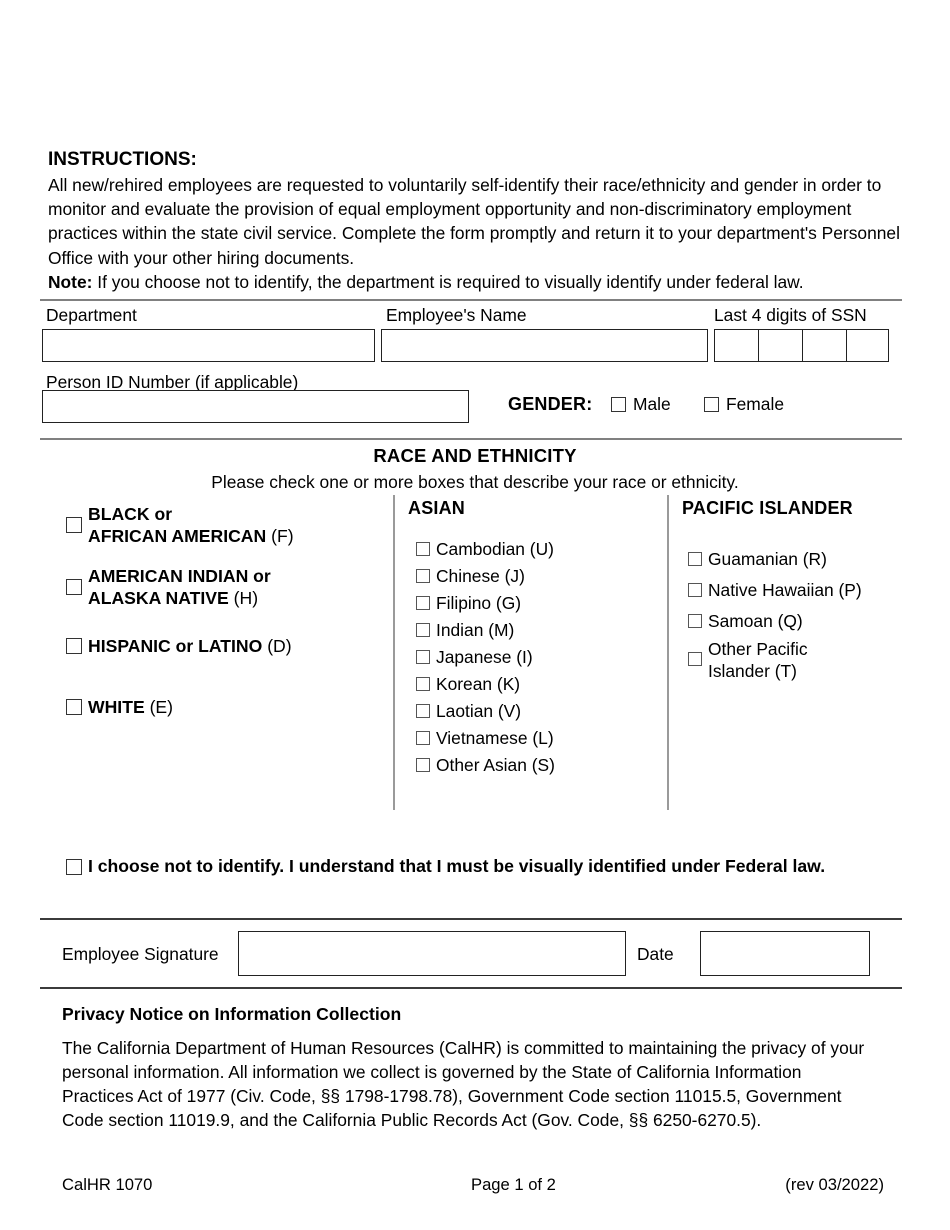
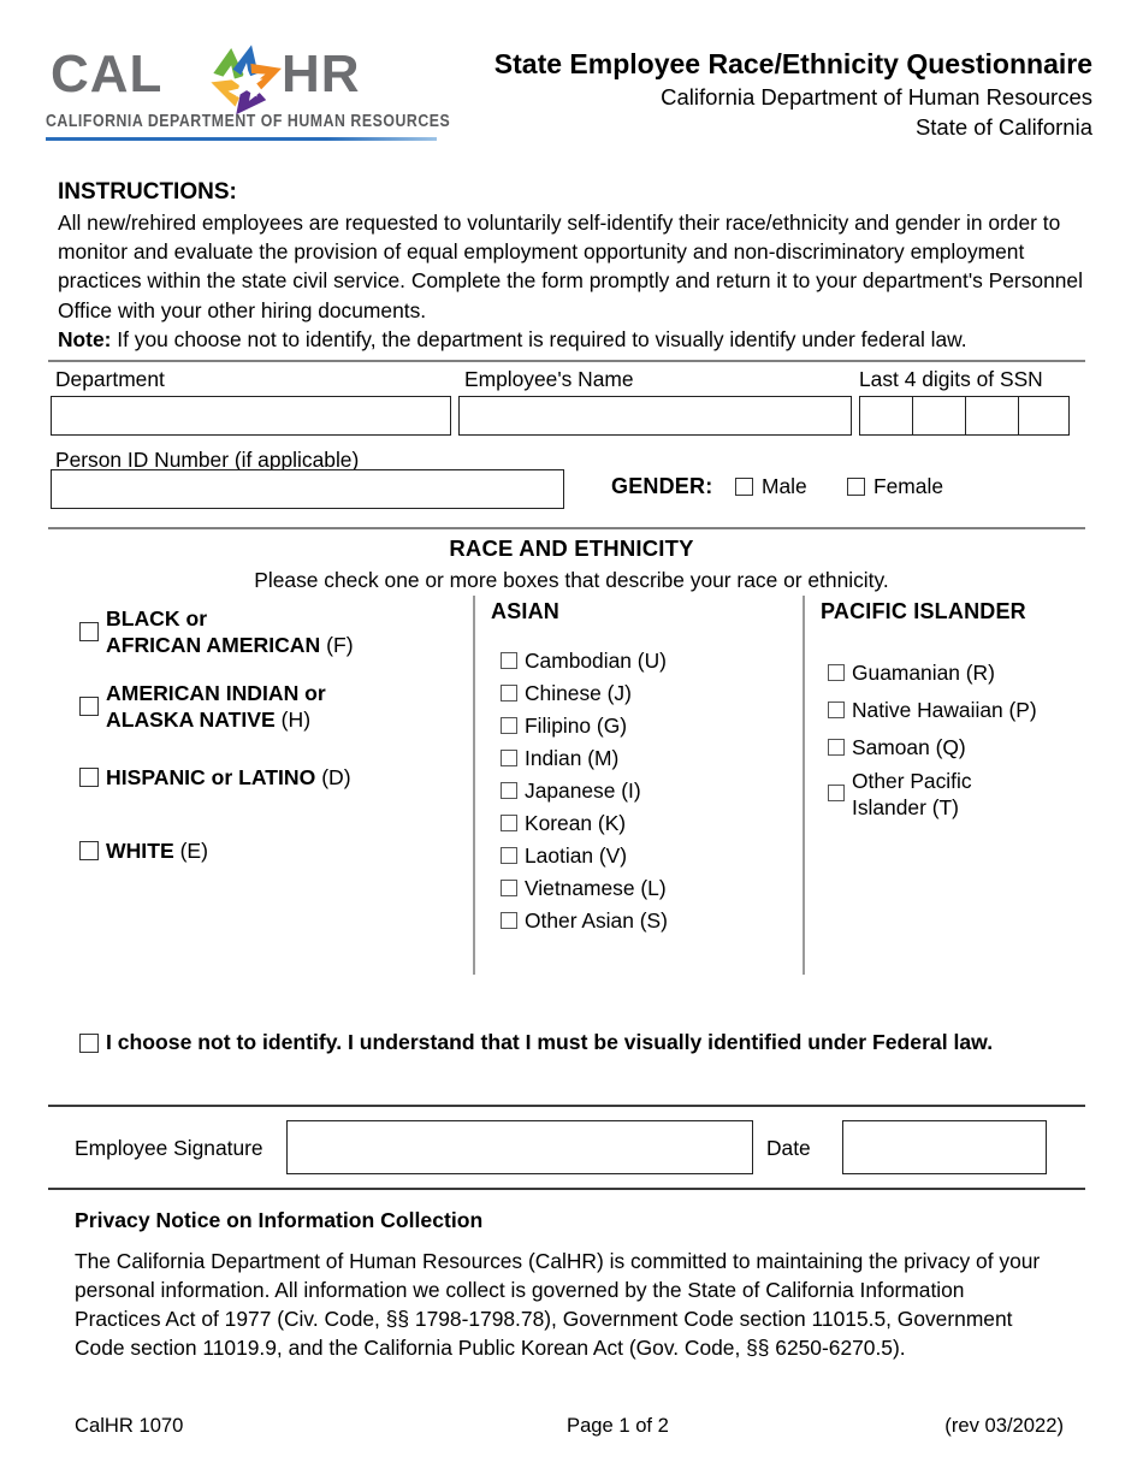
+ CAL
+ HR
+ CALIFORNIA DEPARTMENT OF HUMAN RESOURCES
+ State Employee Race/Ethnicity Questionnaire
+ California Department of Human Resources
+ State of California
  INSTRUCTIONS:
  All new/rehired employees are requested to voluntarily self-identify their race/ethnicity and gender in order to monitor and evaluate the provision of equal employment opportunity and non-discriminatory employment practices within the state civil service. Complete the form promptly and return it to your department's Personnel Office with your other hiring documents.
  Note: If you choose not to identify, the department is required to visually identify under federal law.
  Department
  Employee's Name
  Last 4 digits of SSN
  Person ID Number (if applicable)
  GENDER:
  Male
  Female
  RACE AND ETHNICITY
  Please check one or more boxes that describe your race or ethnicity.
  BLACK or
  AFRICAN AMERICAN (F)
  AMERICAN INDIAN or
  ALASKA NATIVE (H)
  HISPANIC or LATINO (D)
  WHITE (E)
  ASIAN
  Cambodian (U)
  Chinese (J)
  Filipino (G)
  Indian (M)
  Japanese (I)
  Korean (K)
  Laotian (V)
  Vietnamese (L)
  Other Asian (S)
  PACIFIC ISLANDER
  Guamanian (R)
  Native Hawaiian (P)
  Samoan (Q)
  Other Pacific
  Islander (T)
  I choose not to identify. I understand that I must be visually identified under Federal law.
  Employee Signature
  Date
  Privacy Notice on Information Collection
- The California Department of Human Resources (CalHR) is committed to maintaining the privacy of your personal information. All information we collect is governed by the State of California Information Practices Act of 1977 (Civ. Code, §§ 1798-1798.78), Government Code section 11015.5, Government Code section 11019.9, and the California Public Records Act (Gov. Code, §§ 6250-6270.5).
+ The California Department of Human Resources (CalHR) is committed to maintaining the privacy of your personal information. All information we collect is governed by the State of California Information Practices Act of 1977 (Civ. Code, §§ 1798-1798.78), Government Code section 11015.5, Government Code section 11019.9, and the California Public Korean Act (Gov. Code, §§ 6250-6270.5).
  CalHR 1070
  Page 1 of 2
  (rev 03/2022)
